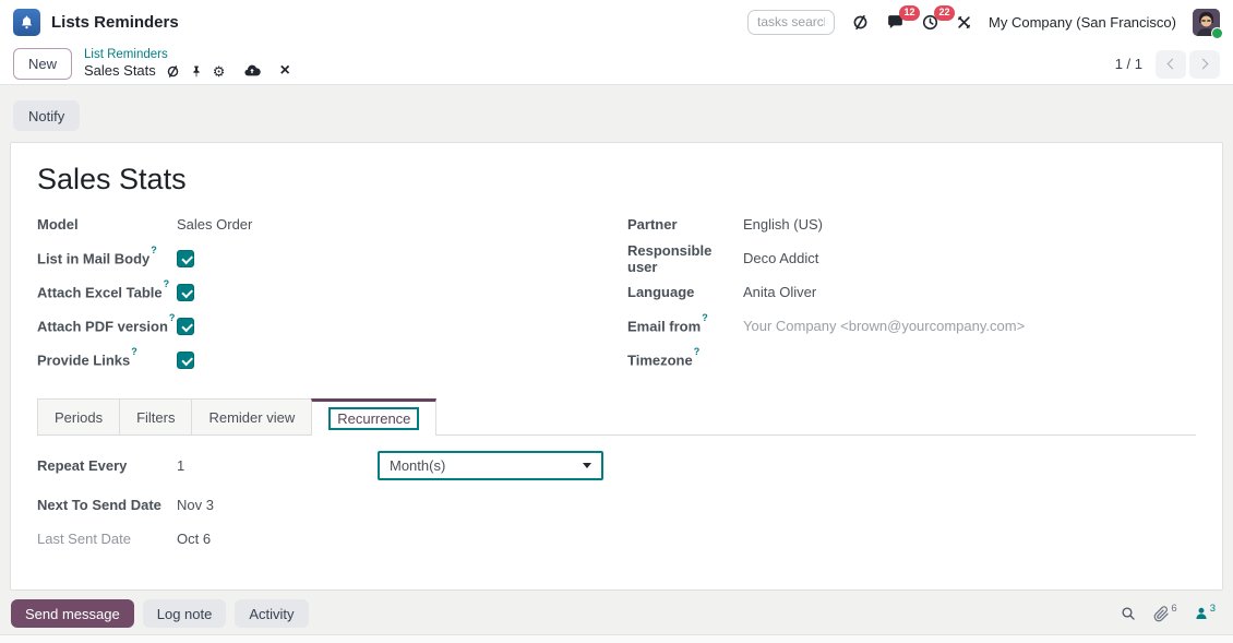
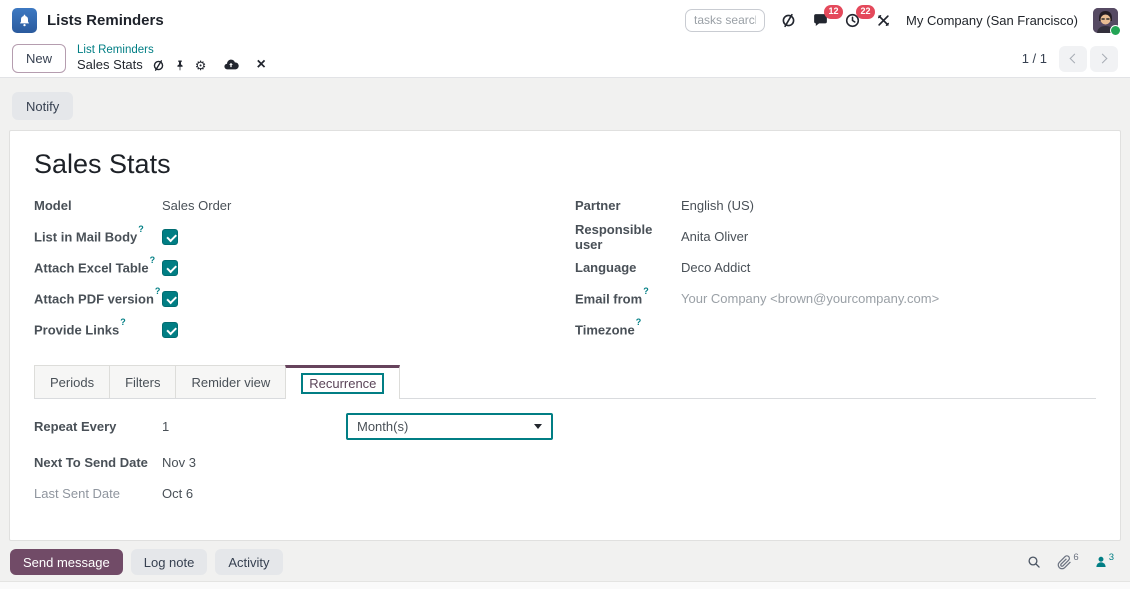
  Lists Reminders
  tasks searc
  12
  22
  My Company (San Francisco)
  New
  List Reminders
  Sales Stats
  ⚙
  ×
  1 / 1
  Notify
  Sales Stats
  Model
  Sales Order
  List in Mail Body?
  Attach Excel Table?
  Attach PDF version?
  Provide Links?
  Partner
  English (US)
  Responsible user
- Deco Addict
+ Anita Oliver
  Language
- Anita Oliver
+ Deco Addict
  Email from?
  Your Company <brown@yourcompany.com>
  Timezone?
  Periods
  Filters
  Remider view
  Recurrence
  Repeat Every
  1
  Month(s)
  Next To Send Date
  Nov 3
  Last Sent Date
  Oct 6
  Send message
  Log note
  Activity
  6
  3
